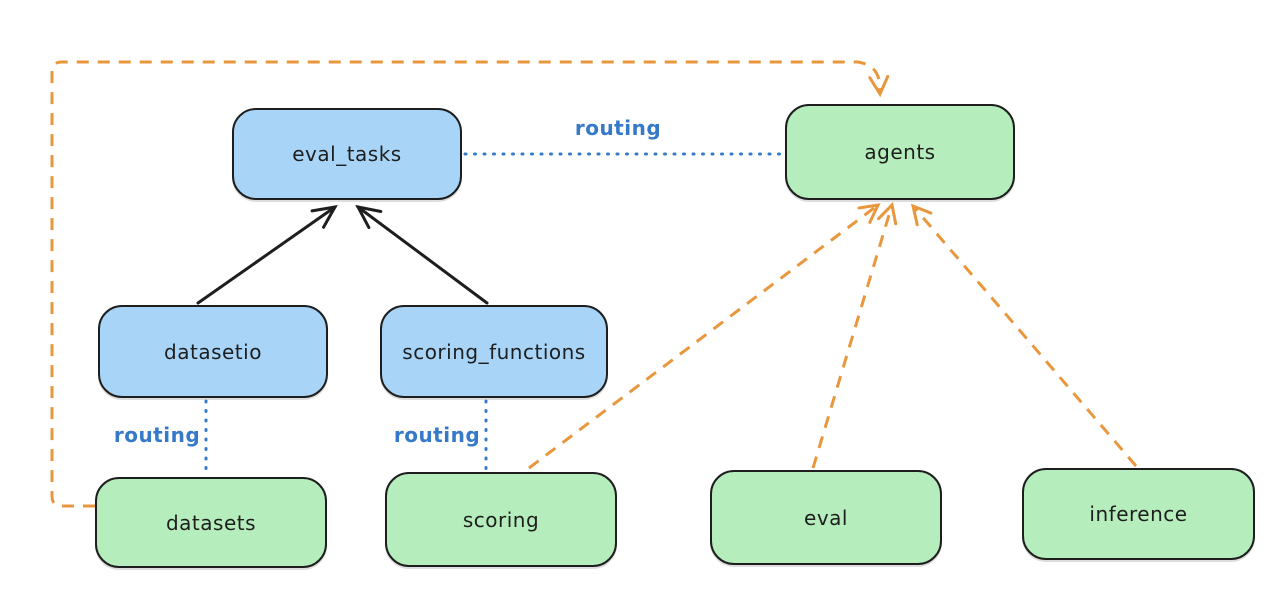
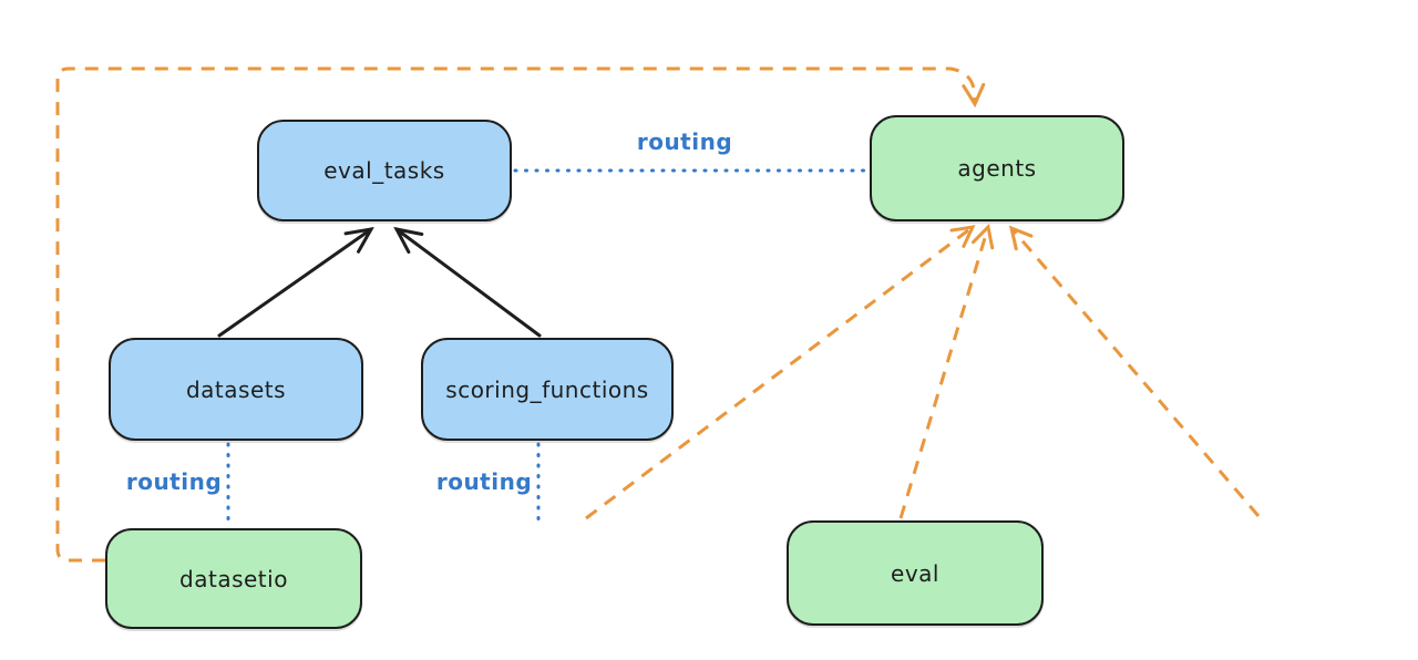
  eval_tasks
  agents
- datasetio
+ datasets
  scoring_functions
- datasets
+ datasetio
- scoring
  eval
- inference
  routing
  routing
  routing
